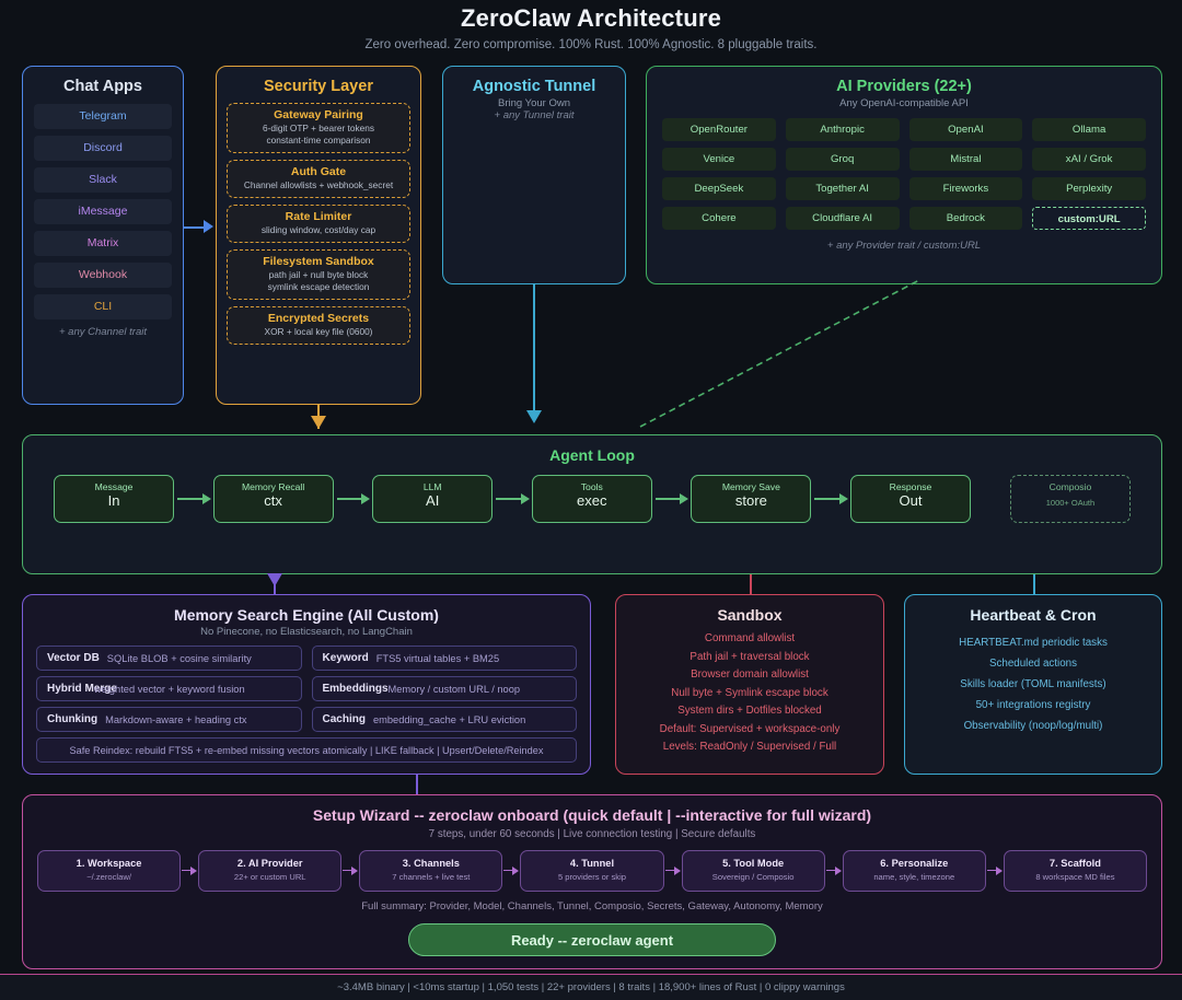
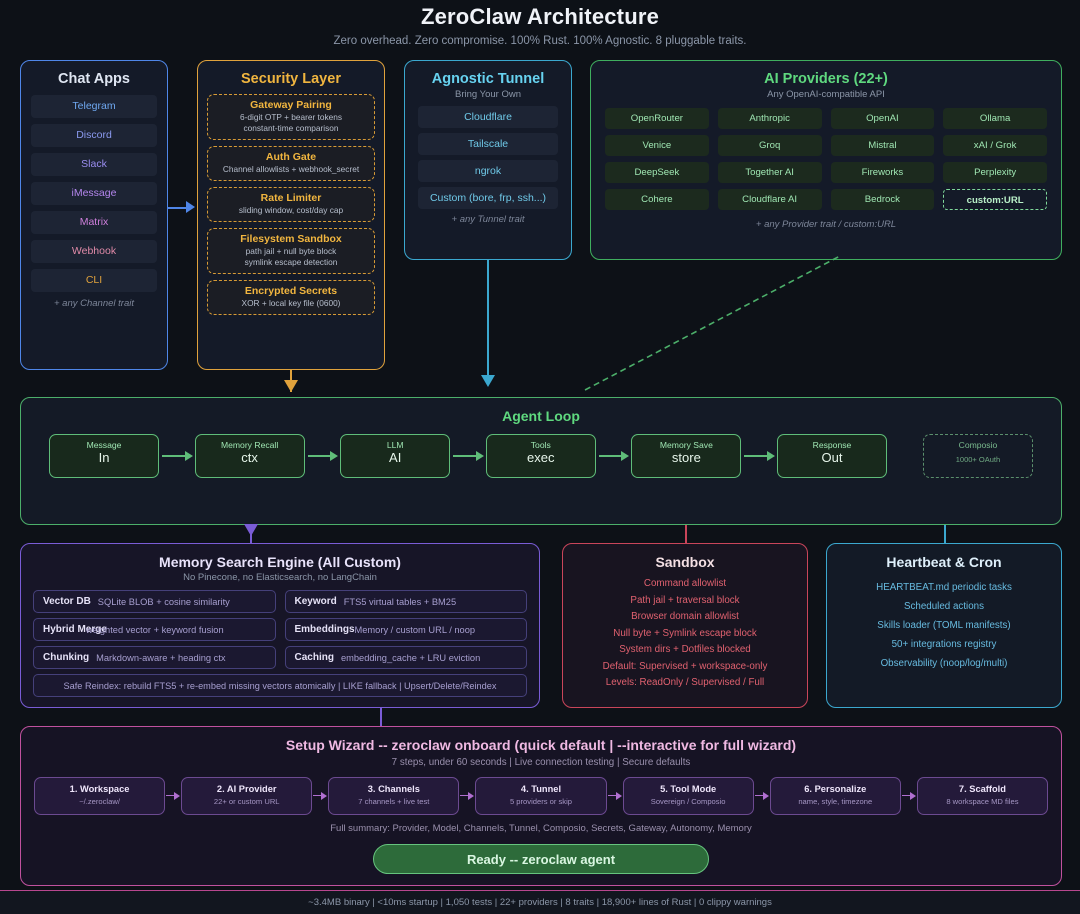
  ZeroClaw Architecture
  Zero overhead. Zero compromise. 100% Rust. 100% Agnostic. 8 pluggable traits.
  Chat Apps
  Telegram
  Discord
  Slack
  iMessage
  Matrix
  Webhook
  CLI
  + any Channel trait
  Security Layer
  Gateway Pairing
  6-digit OTP + bearer tokens
  constant-time comparison
  Auth Gate
  Channel allowlists + webhook_secret
  Rate Limiter
  sliding window, cost/day cap
  Filesystem Sandbox
  path jail + null byte block
  symlink escape detection
  Encrypted Secrets
  XOR + local key file (0600)
  Agnostic Tunnel
  Bring Your Own
+ Cloudflare
+ Tailscale
+ ngrok
+ Custom (bore, frp, ssh...)
  + any Tunnel trait
  AI Providers (22+)
  Any OpenAI-compatible API
  OpenRouter
  Anthropic
  OpenAI
  Ollama
  Venice
  Groq
  Mistral
  xAI / Grok
  DeepSeek
  Together AI
  Fireworks
  Perplexity
  Cohere
  Cloudflare AI
  Bedrock
  custom:URL
  + any Provider trait / custom:URL
  Agent Loop
  Message
  In
  Memory Recall
  ctx
  LLM
  AI
  Tools
  exec
  Memory Save
  store
  Response
  Out
  Composio
  1000+ OAuth
  Memory Search Engine (All Custom)
  No Pinecone, no Elasticsearch, no LangChain
  Vector DB
  SQLite BLOB + cosine similarity
  Keyword
  FTS5 virtual tables + BM25
  Hybrid Merge
  weighted vector + keyword fusion
  Embeddings
  Memory / custom URL / noop
  Chunking
  Markdown-aware + heading ctx
  Caching
  embedding_cache + LRU eviction
  Safe Reindex: rebuild FTS5 + re-embed missing vectors atomically | LIKE fallback | Upsert/Delete/Reindex
  Sandbox
  Command allowlist
  Path jail + traversal block
  Browser domain allowlist
  Null byte + Symlink escape block
  System dirs + Dotfiles blocked
  Default: Supervised + workspace-only
  Levels: ReadOnly / Supervised / Full
  Heartbeat & Cron
  HEARTBEAT.md periodic tasks
  Scheduled actions
  Skills loader (TOML manifests)
  50+ integrations registry
  Observability (noop/log/multi)
  Setup Wizard -- zeroclaw onboard (quick default | --interactive for full wizard)
  7 steps, under 60 seconds | Live connection testing | Secure defaults
  1. Workspace
  ~/.zeroclaw/
  2. AI Provider
  22+ or custom URL
  3. Channels
  7 channels + live test
  4. Tunnel
  5 providers or skip
  5. Tool Mode
  Sovereign / Composio
  6. Personalize
  name, style, timezone
  7. Scaffold
  8 workspace MD files
  Full summary: Provider, Model, Channels, Tunnel, Composio, Secrets, Gateway, Autonomy, Memory
  Ready -- zeroclaw agent
  ~3.4MB binary | <10ms startup | 1,050 tests | 22+ providers | 8 traits | 18,900+ lines of Rust | 0 clippy warnings
